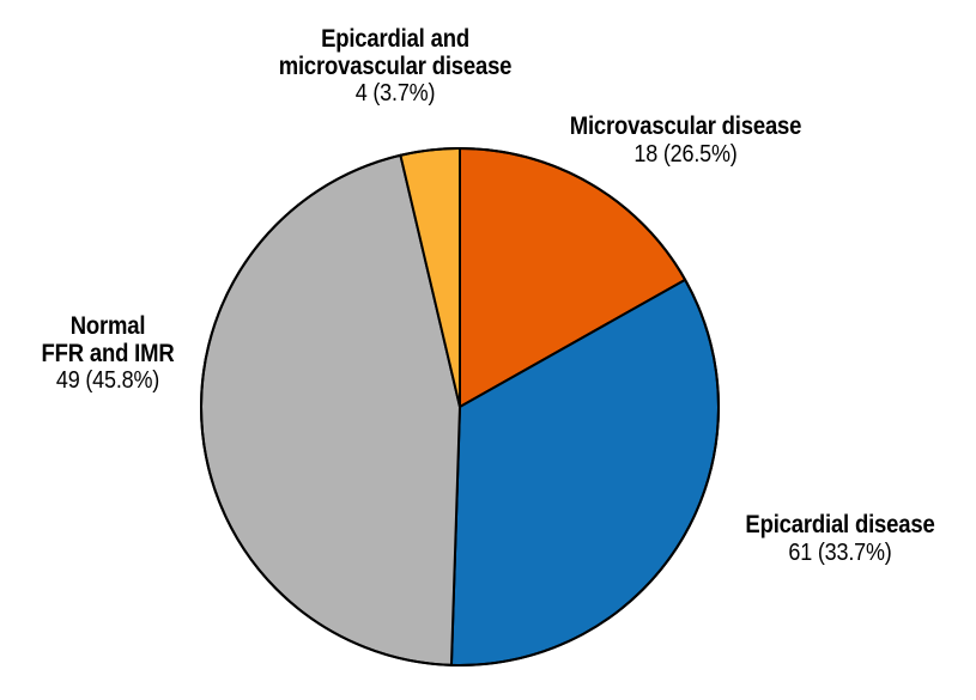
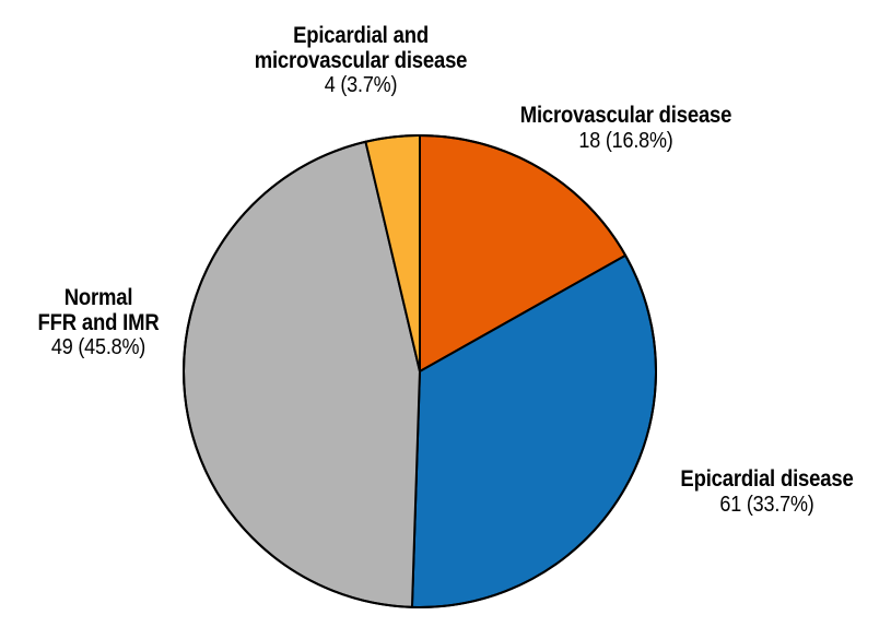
  Epicardial and
  microvascular disease
  4 (3.7%)
  Microvascular disease
- 18 (26.5%)
+ 18 (16.8%)
  Normal
  FFR and IMR
  49 (45.8%)
  Epicardial disease
  61 (33.7%)
